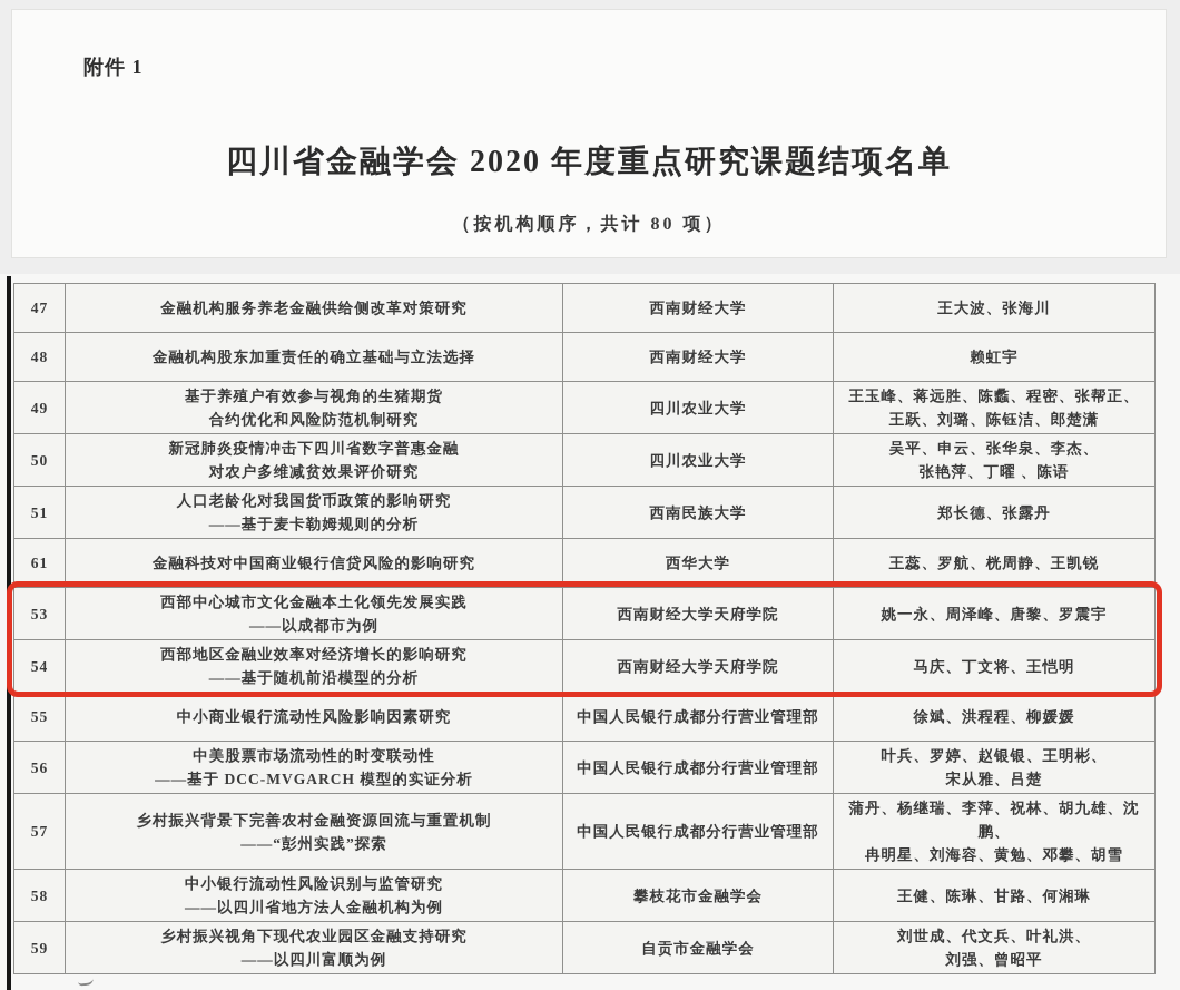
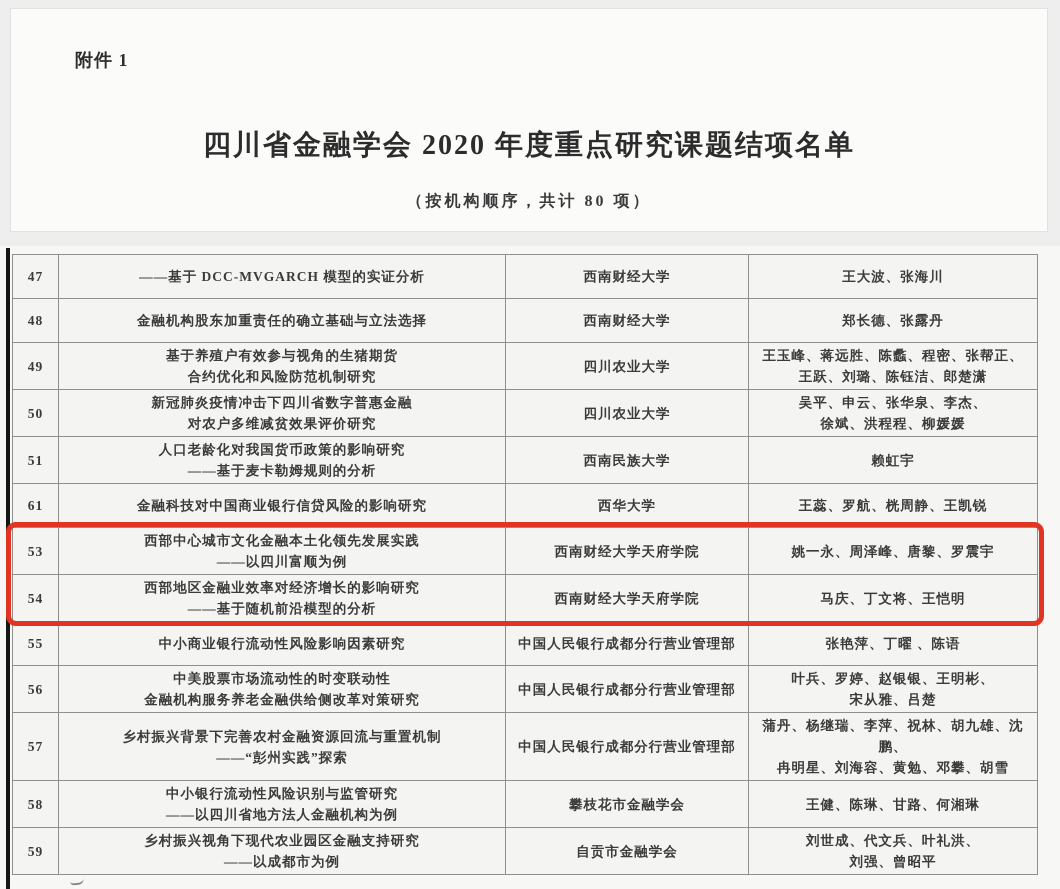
  附件 1
  四川省金融学会 2020 年度重点研究课题结项名单
  （按机构顺序，共计 80 项）
- 47	金融机构服务养老金融供给侧改革对策研究	西南财经大学	王大波、张海川
+ 47	——基于 DCC-MVGARCH 模型的实证分析	西南财经大学	王大波、张海川
- 48	金融机构股东加重责任的确立基础与立法选择	西南财经大学	赖虹宇
+ 48	金融机构股东加重责任的确立基础与立法选择	西南财经大学	郑长德、张露丹
  49	基于养殖户有效参与视角的生猪期货合约优化和风险防范机制研究	四川农业大学	王玉峰、蒋远胜、陈蠡、程密、张帮正、王跃、刘璐、陈钰洁、郎楚潇
- 50	新冠肺炎疫情冲击下四川省数字普惠金融对农户多维减贫效果评价研究	四川农业大学	吴平、申云、张华泉、李杰、张艳萍、丁曜 、陈语
+ 50	新冠肺炎疫情冲击下四川省数字普惠金融对农户多维减贫效果评价研究	四川农业大学	吴平、申云、张华泉、李杰、徐斌、洪程程、柳媛媛
- 51	人口老龄化对我国货币政策的影响研究——基于麦卡勒姆规则的分析	西南民族大学	郑长德、张露丹
+ 51	人口老龄化对我国货币政策的影响研究——基于麦卡勒姆规则的分析	西南民族大学	赖虹宇
  61	金融科技对中国商业银行信贷风险的影响研究	西华大学	王蕊、罗航、桄周静、王凯锐
- 53	西部中心城市文化金融本土化领先发展实践——以成都市为例	西南财经大学天府学院	姚一永、周泽峰、唐黎、罗震宇
+ 53	西部中心城市文化金融本土化领先发展实践——以四川富顺为例	西南财经大学天府学院	姚一永、周泽峰、唐黎、罗震宇
  54	西部地区金融业效率对经济增长的影响研究——基于随机前沿模型的分析	西南财经大学天府学院	马庆、丁文将、王恺明
- 55	中小商业银行流动性风险影响因素研究	中国人民银行成都分行营业管理部	徐斌、洪程程、柳媛媛
+ 55	中小商业银行流动性风险影响因素研究	中国人民银行成都分行营业管理部	张艳萍、丁曜 、陈语
- 56	中美股票市场流动性的时变联动性——基于 DCC-MVGARCH 模型的实证分析	中国人民银行成都分行营业管理部	叶兵、罗婷、赵银银、王明彬、宋从雅、吕楚
+ 56	中美股票市场流动性的时变联动性金融机构服务养老金融供给侧改革对策研究	中国人民银行成都分行营业管理部	叶兵、罗婷、赵银银、王明彬、宋从雅、吕楚
  57	乡村振兴背景下完善农村金融资源回流与重置机制——“彭州实践”探索	中国人民银行成都分行营业管理部	蒲丹、杨继瑞、李萍、祝林、胡九雄、沈鹏、冉明星、刘海容、黄勉、邓攀、胡雪
  58	中小银行流动性风险识别与监管研究——以四川省地方法人金融机构为例	攀枝花市金融学会	王健、陈琳、甘路、何湘琳
- 59	乡村振兴视角下现代农业园区金融支持研究——以四川富顺为例	自贡市金融学会	刘世成、代文兵、叶礼洪、刘强、曾昭平
+ 59	乡村振兴视角下现代农业园区金融支持研究——以成都市为例	自贡市金融学会	刘世成、代文兵、叶礼洪、刘强、曾昭平
